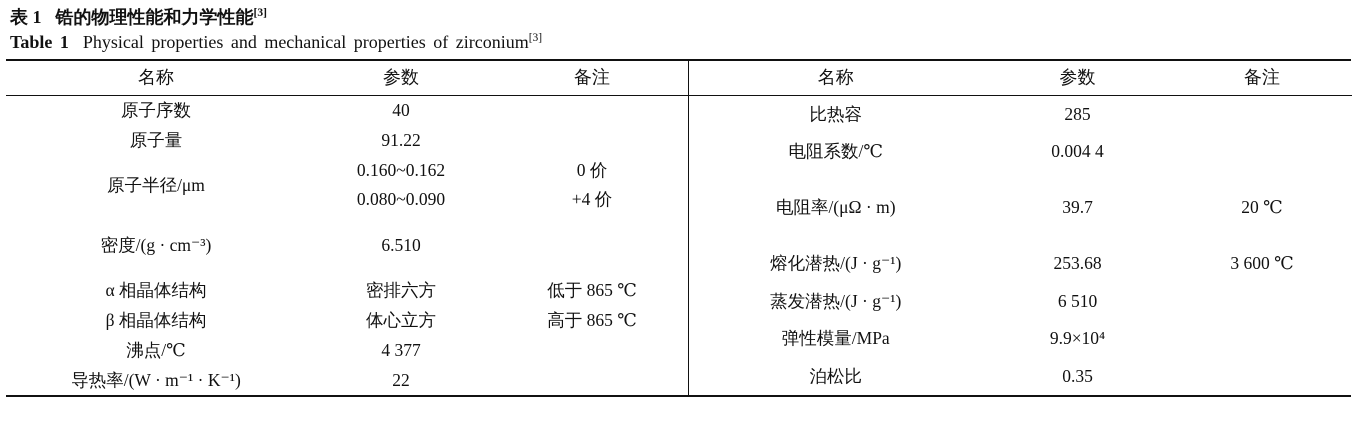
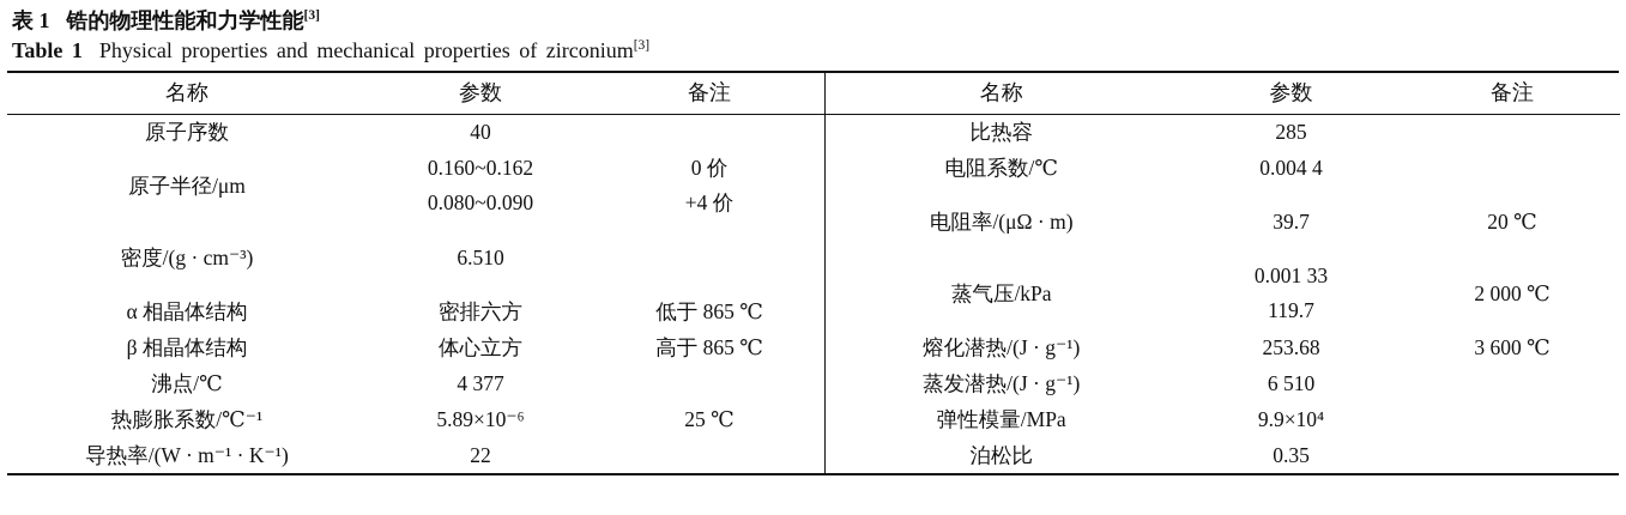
  表 1 锆的物理性能和力学性能[3]
  Table 1 Physical properties and mechanical properties of zirconium[3]
  名称	参数	备注
  原子序数	40
- 原子量	91.22
  原子半径/μm	0.160~0.162 0.080~0.090	0 价 +4 价
  密度/(g · cm⁻³)	6.510
  α 相晶体结构	密排六方	低于 865 ℃
  β 相晶体结构	体心立方	高于 865 ℃
  沸点/℃	4 377
+ 热膨胀系数/℃⁻¹	5.89×10⁻⁶	25 ℃
  导热率/(W · m⁻¹ · K⁻¹)	22
  名称	参数	备注
  比热容	285
  电阻系数/℃	0.004 4
  电阻率/(μΩ · m)	39.7	20 ℃
+ 蒸气压/kPa	0.001 33 119.7	2 000 ℃
  熔化潜热/(J · g⁻¹)	253.68	3 600 ℃
  蒸发潜热/(J · g⁻¹)	6 510
  弹性模量/MPa	9.9×10⁴
  泊松比	0.35
